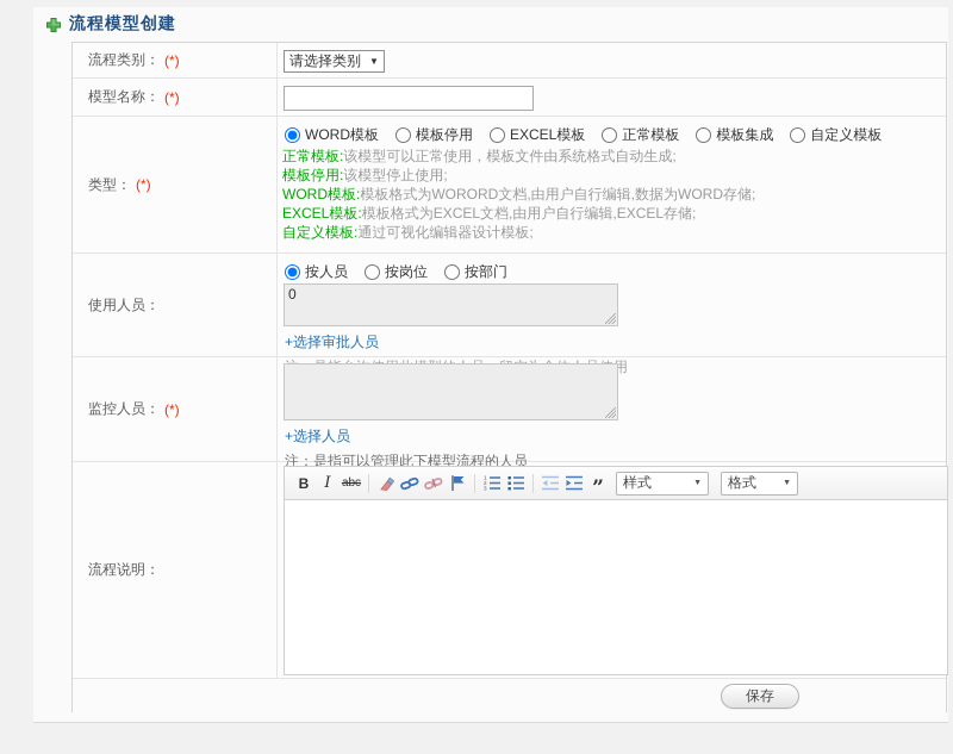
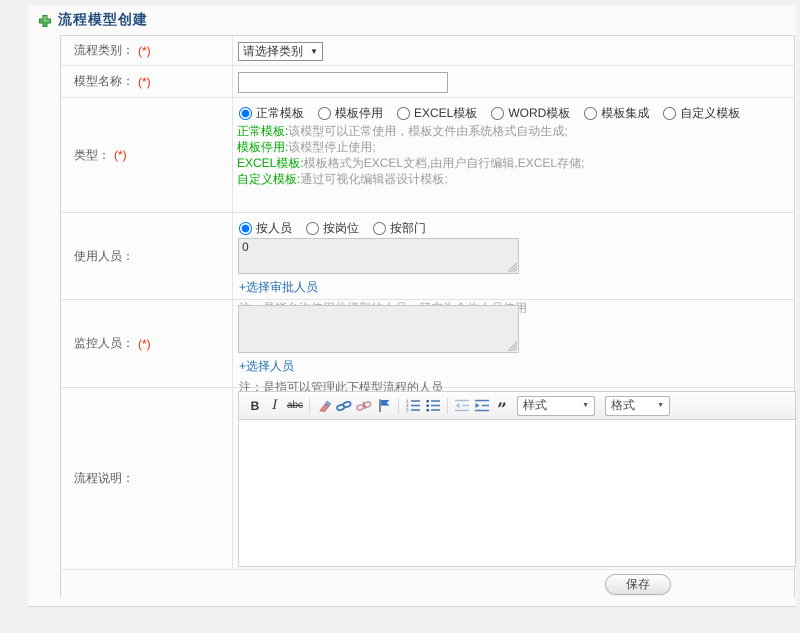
  流程模型创建
  流程类别：
  (*)
  请选择类别
  ▼
  模型名称：
  (*)
  类型：
  (*)
- WORD模板
+ 正常模板
  模板停用
  EXCEL模板
- 正常模板
+ WORD模板
  模板集成
  自定义模板
  正常模板:该模型可以正常使用，模板文件由系统格式自动生成;
  模板停用:该模型停止使用;
- WORD模板:模板格式为WORORD文档,由用户自行编辑,数据为WORD存储;
  EXCEL模板:模板格式为EXCEL文档,由用户自行编辑,EXCEL存储;
  自定义模板:通过可视化编辑器设计模板;
  使用人员：
  按人员
  按岗位
  按部门
  0
  +选择审批人员
  监控人员：
  (*)
  +选择人员
  注：是指可以管理此下模型流程的人员
  流程说明：
  B
  I
  abc
  ”
  样式
  格式
  保存
